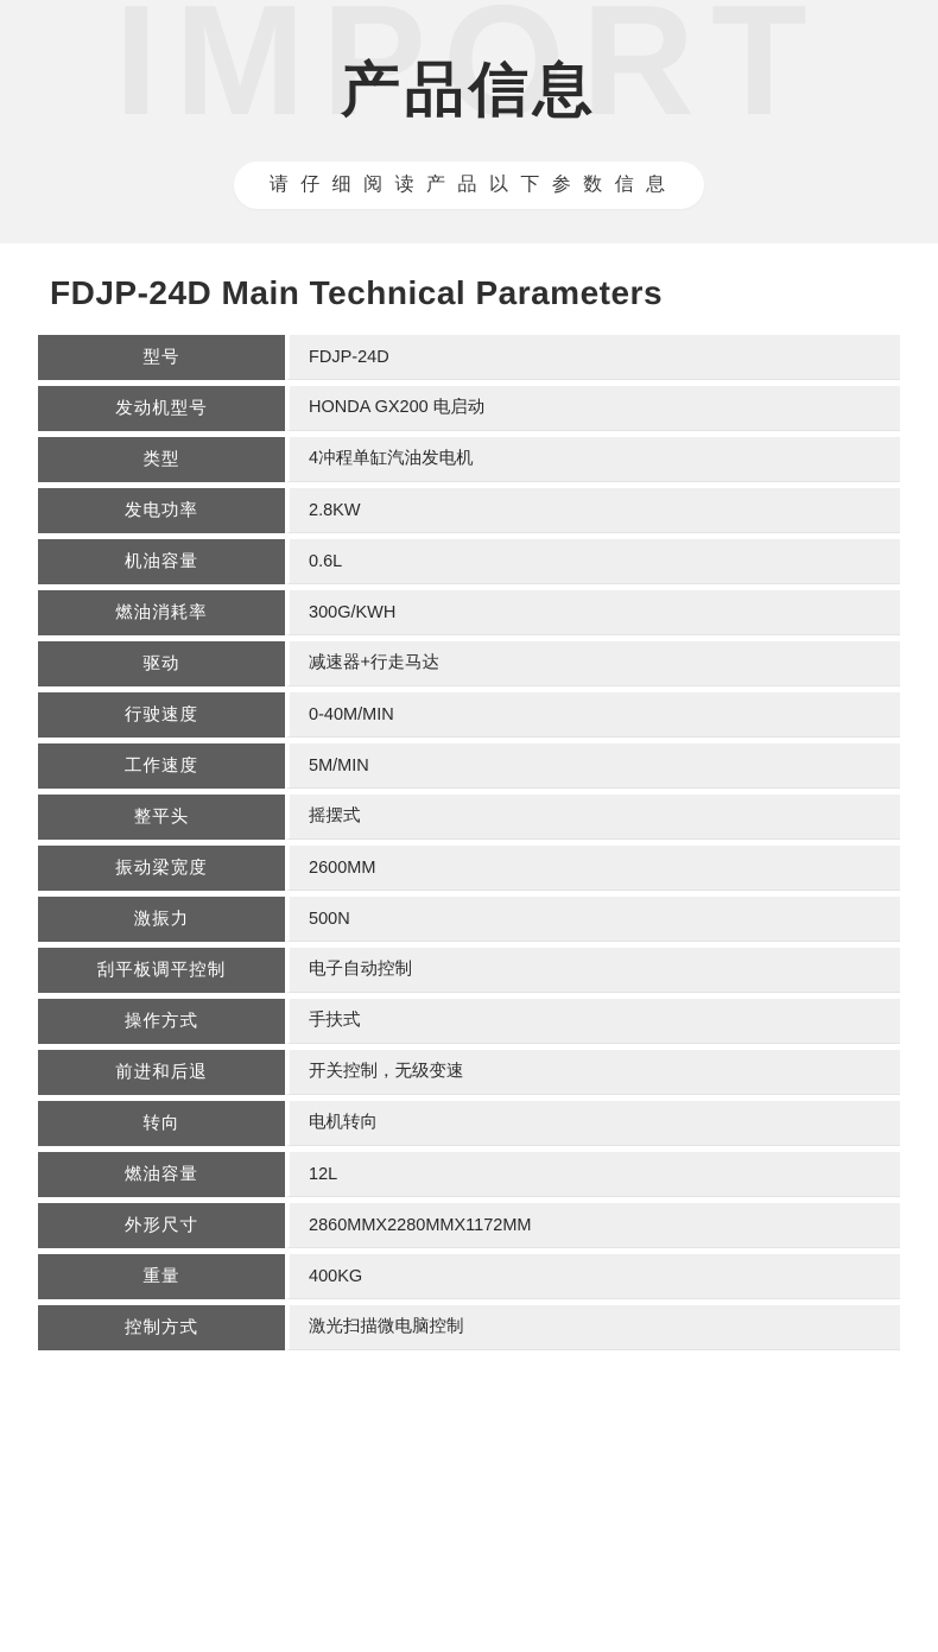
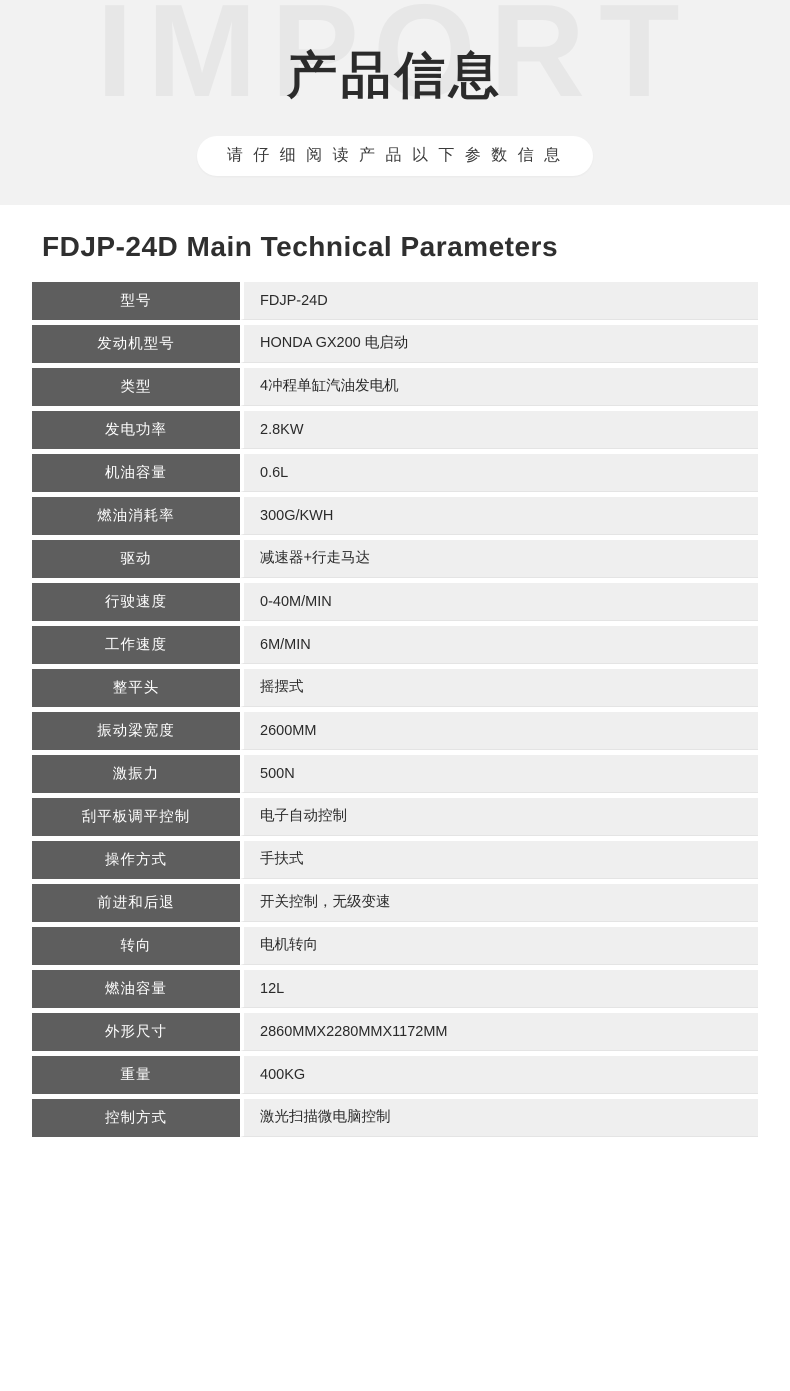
  IMPORT
  产品信息
  请 仔 细 阅 读 产 品 以 下 参 数 信 息
  FDJP-24D Main Technical Parameters
  型号	FDJP-24D
  发动机型号	HONDA GX200 电启动
  类型	4冲程单缸汽油发电机
  发电功率	2.8KW
  机油容量	0.6L
  燃油消耗率	300G/KWH
  驱动	减速器+行走马达
  行驶速度	0-40M/MIN
- 工作速度	5M/MIN
+ 工作速度	6M/MIN
  整平头	摇摆式
  振动梁宽度	2600MM
  激振力	500N
  刮平板调平控制	电子自动控制
  操作方式	手扶式
  前进和后退	开关控制，无级变速
  转向	电机转向
  燃油容量	12L
  外形尺寸	2860MMX2280MMX1172MM
  重量	400KG
  控制方式	激光扫描微电脑控制
